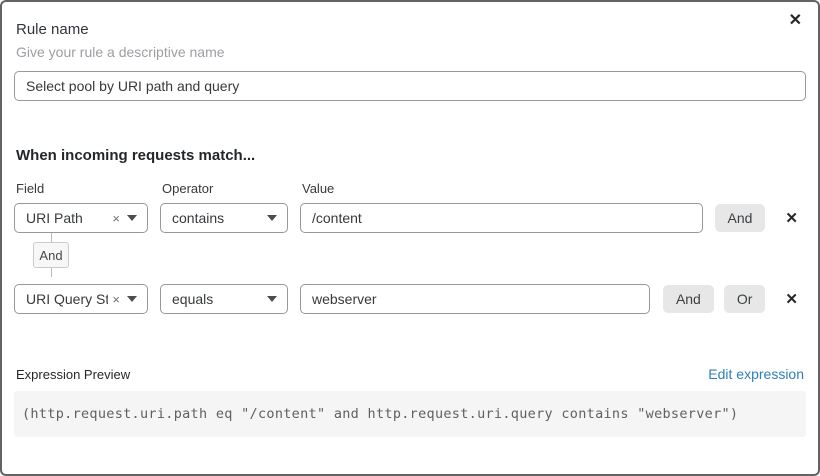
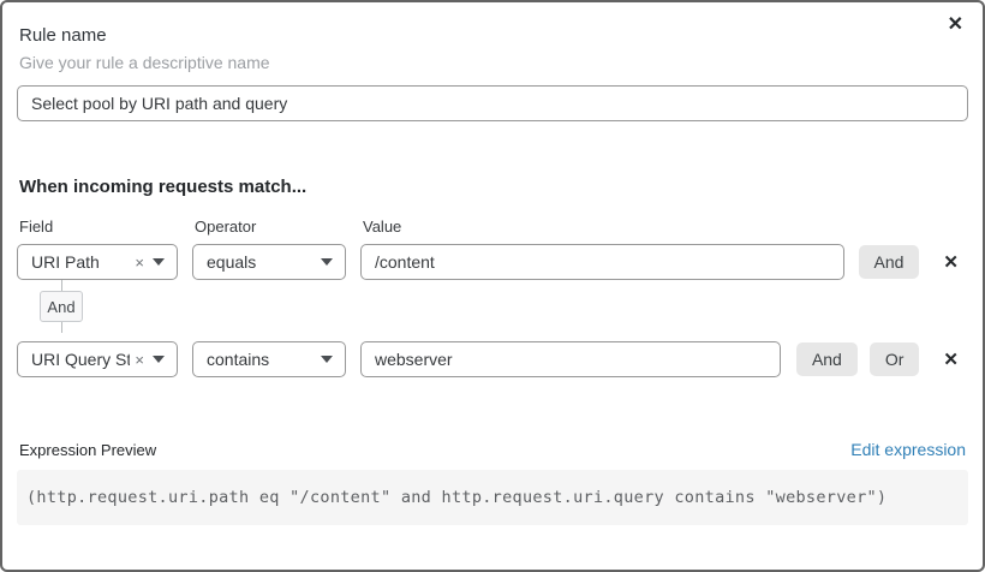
  ✕
  Rule name
  Give your rule a descriptive name
  Select pool by URI path and query
  When incoming requests match...
  Field
  Operator
  Value
  URI Path
  ×
- contains
+ equals
  /content
  And
  ✕
  And
  URI Query St
  ×
- equals
+ contains
  webserver
  And
  Or
  ✕
  Expression Preview
  Edit expression
  (http.request.uri.path eq "/content" and http.request.uri.query contains "webserver")
